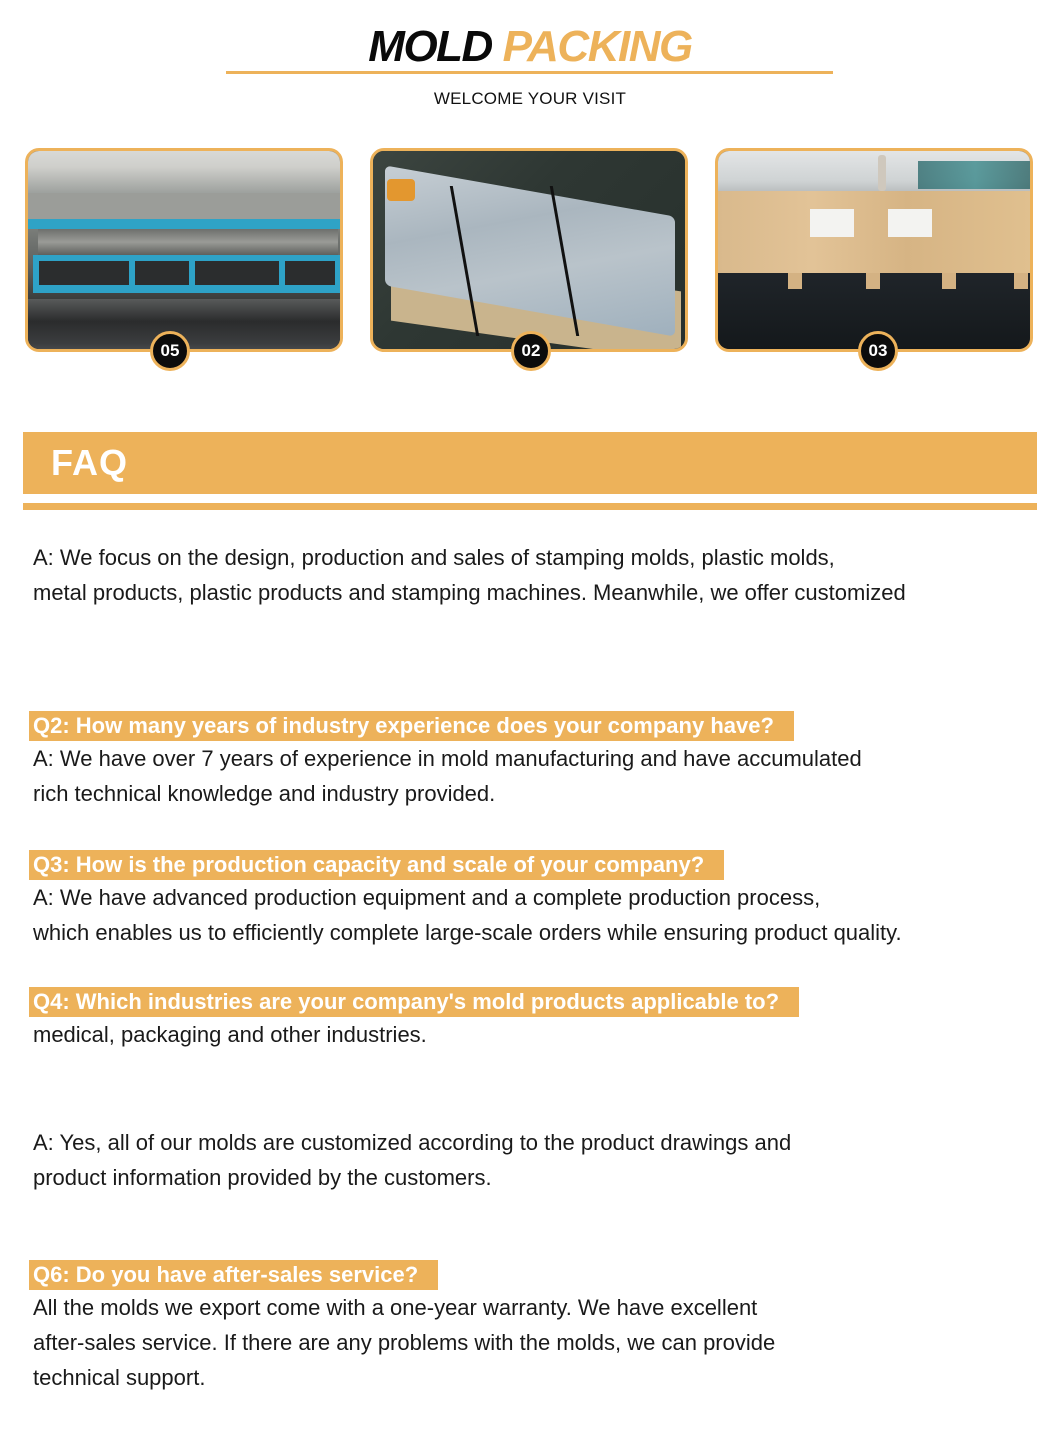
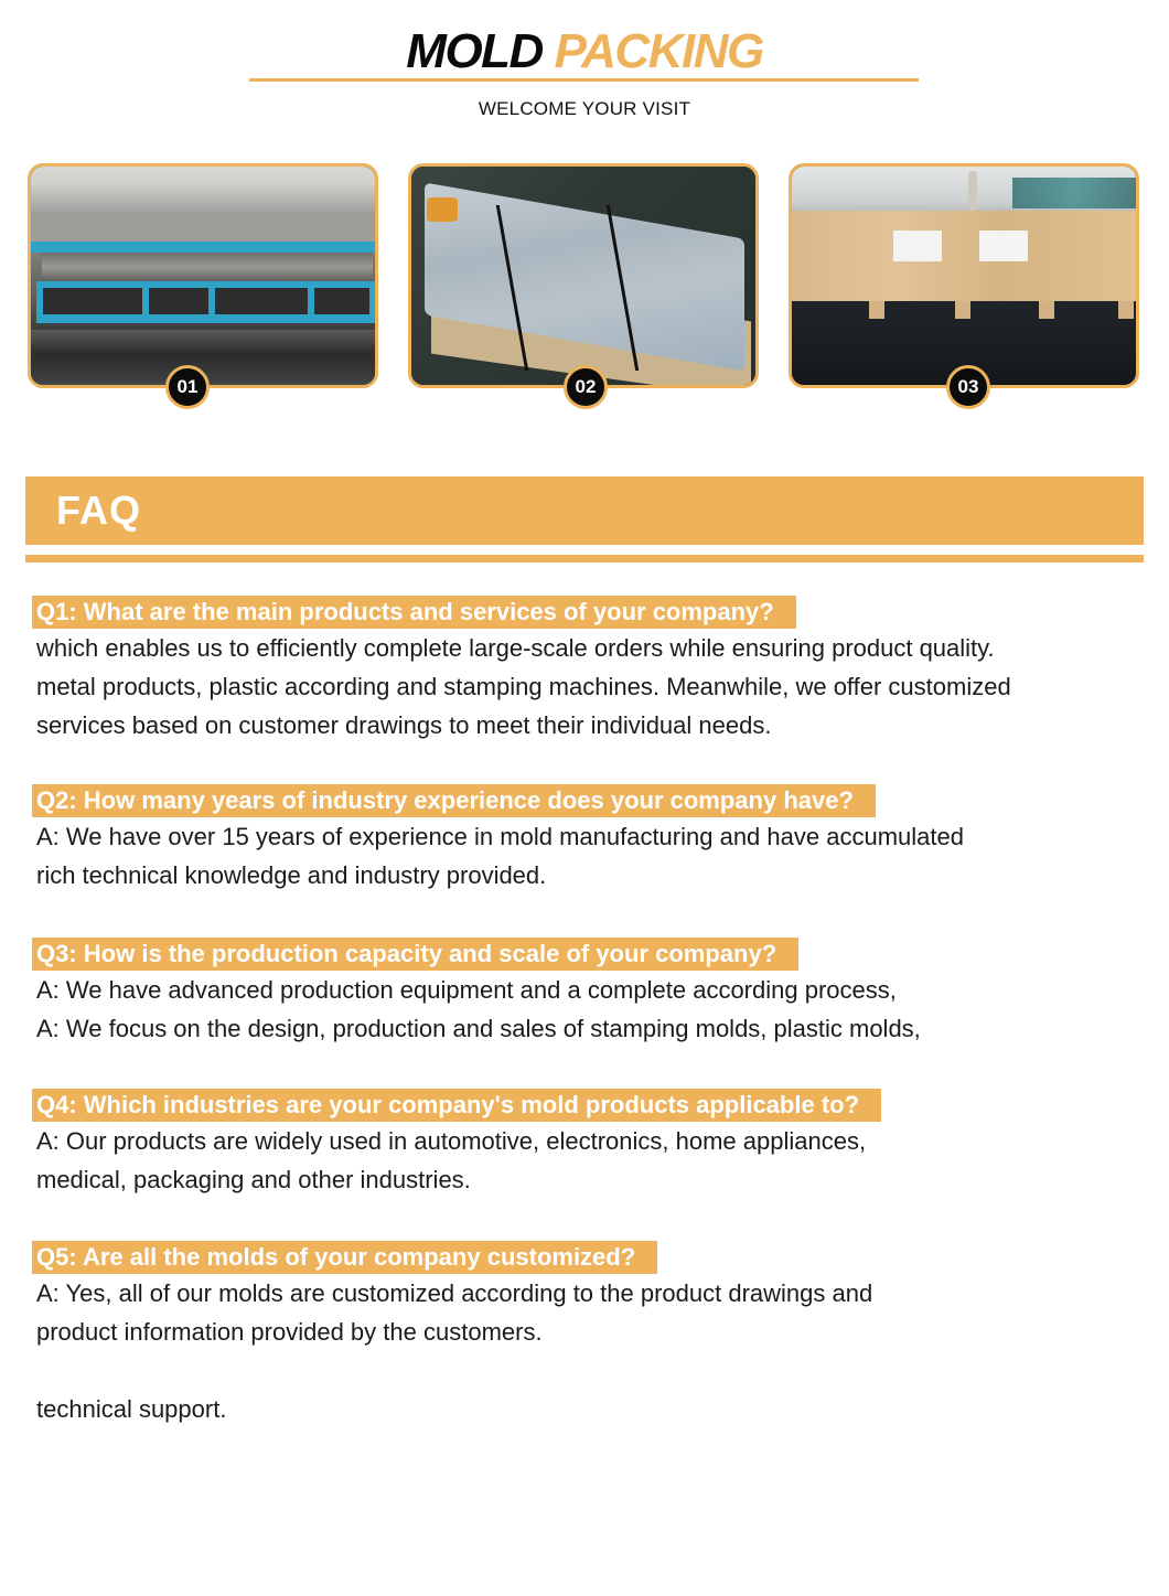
  MOLD PACKING
  WELCOME YOUR VISIT
- 05
+ 01
  02
  03
  FAQ
+ Q1: What are the main products and services of your company?
- A: We focus on the design, production and sales of stamping molds, plastic molds,
+ which enables us to efficiently complete large-scale orders while ensuring product quality.
- metal products, plastic products and stamping machines. Meanwhile, we offer customized
+ metal products, plastic according and stamping machines. Meanwhile, we offer customized
+ services based on customer drawings to meet their individual needs.
  Q2: How many years of industry experience does your company have?
- A: We have over 7 years of experience in mold manufacturing and have accumulated
+ A: We have over 15 years of experience in mold manufacturing and have accumulated
  rich technical knowledge and industry provided.
  Q3: How is the production capacity and scale of your company?
- A: We have advanced production equipment and a complete production process,
+ A: We have advanced production equipment and a complete according process,
- which enables us to efficiently complete large-scale orders while ensuring product quality.
+ A: We focus on the design, production and sales of stamping molds, plastic molds,
  Q4: Which industries are your company's mold products applicable to?
+ A: Our products are widely used in automotive, electronics, home appliances,
  medical, packaging and other industries.
+ Q5: Are all the molds of your company customized?
  A: Yes, all of our molds are customized according to the product drawings and
  product information provided by the customers.
- Q6: Do you have after-sales service?
- All the molds we export come with a one-year warranty. We have excellent
- after-sales service. If there are any problems with the molds, we can provide
  technical support.
